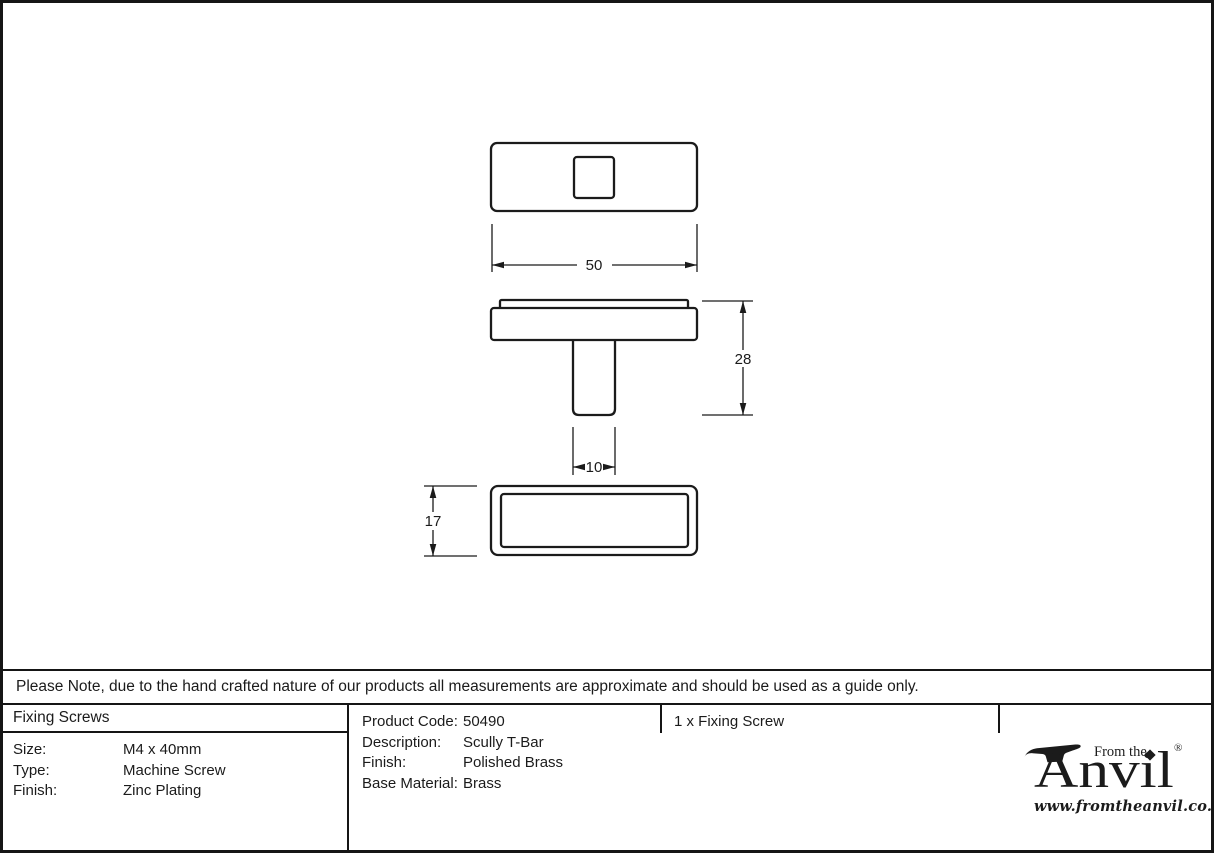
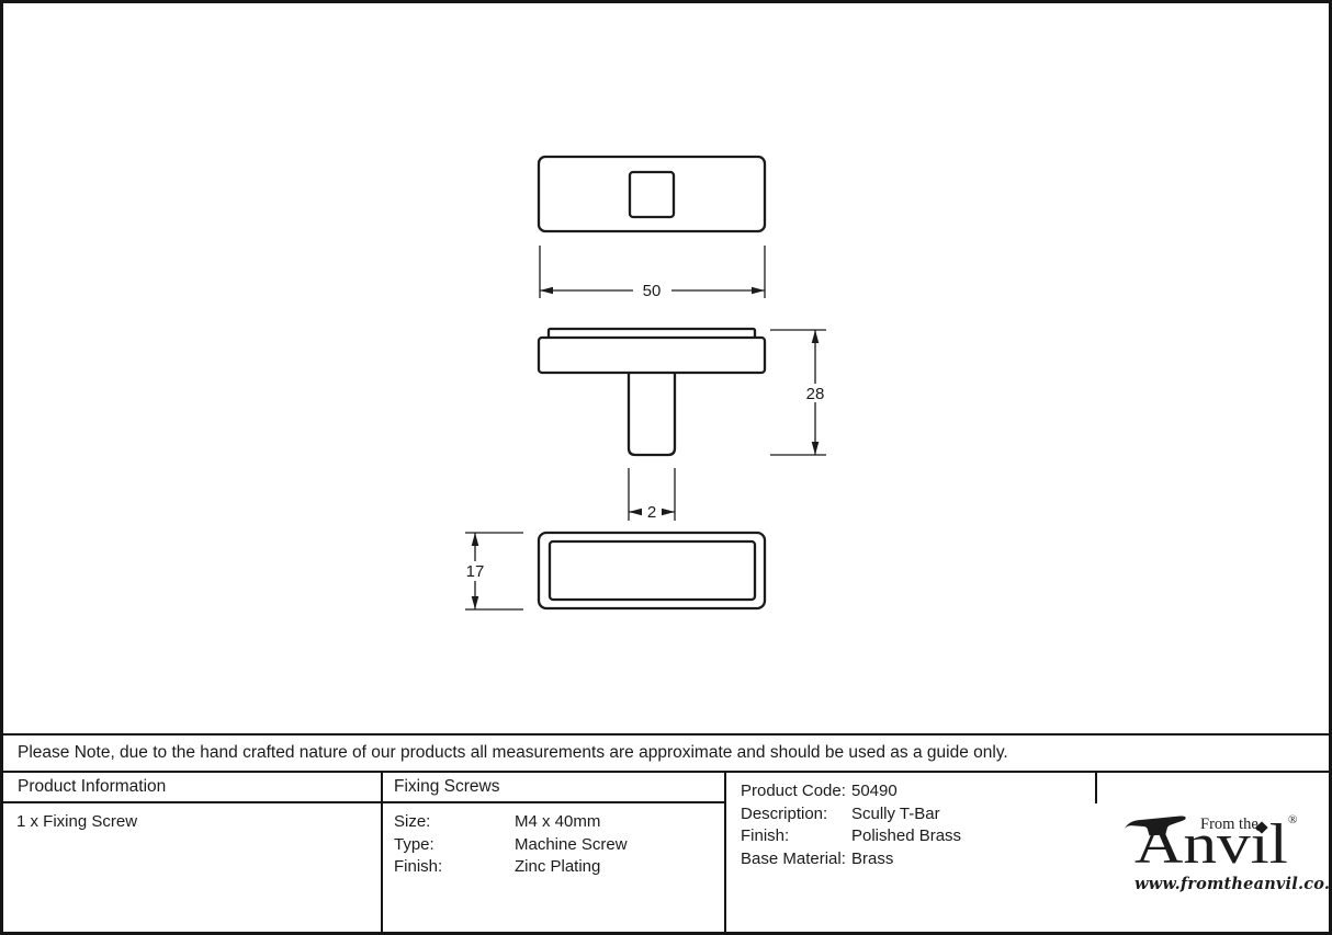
  50
  28
- 10
+ 2
  17
  Please Note, due to the hand crafted nature of our products all measurements are approximate and should be used as a guide only.
+ Product Information
  Fixing Screws
  Anvil
  From the
  ®
  www.fromtheanvil.co.
  Product Code:
  50490
  Description:
  Scully T-Bar
  Finish:
  Polished Brass
  Base Material:
  Brass
  1 x Fixing Screw
  Size:
  M4 x 40mm
  Type:
  Machine Screw
  Finish:
  Zinc Plating
